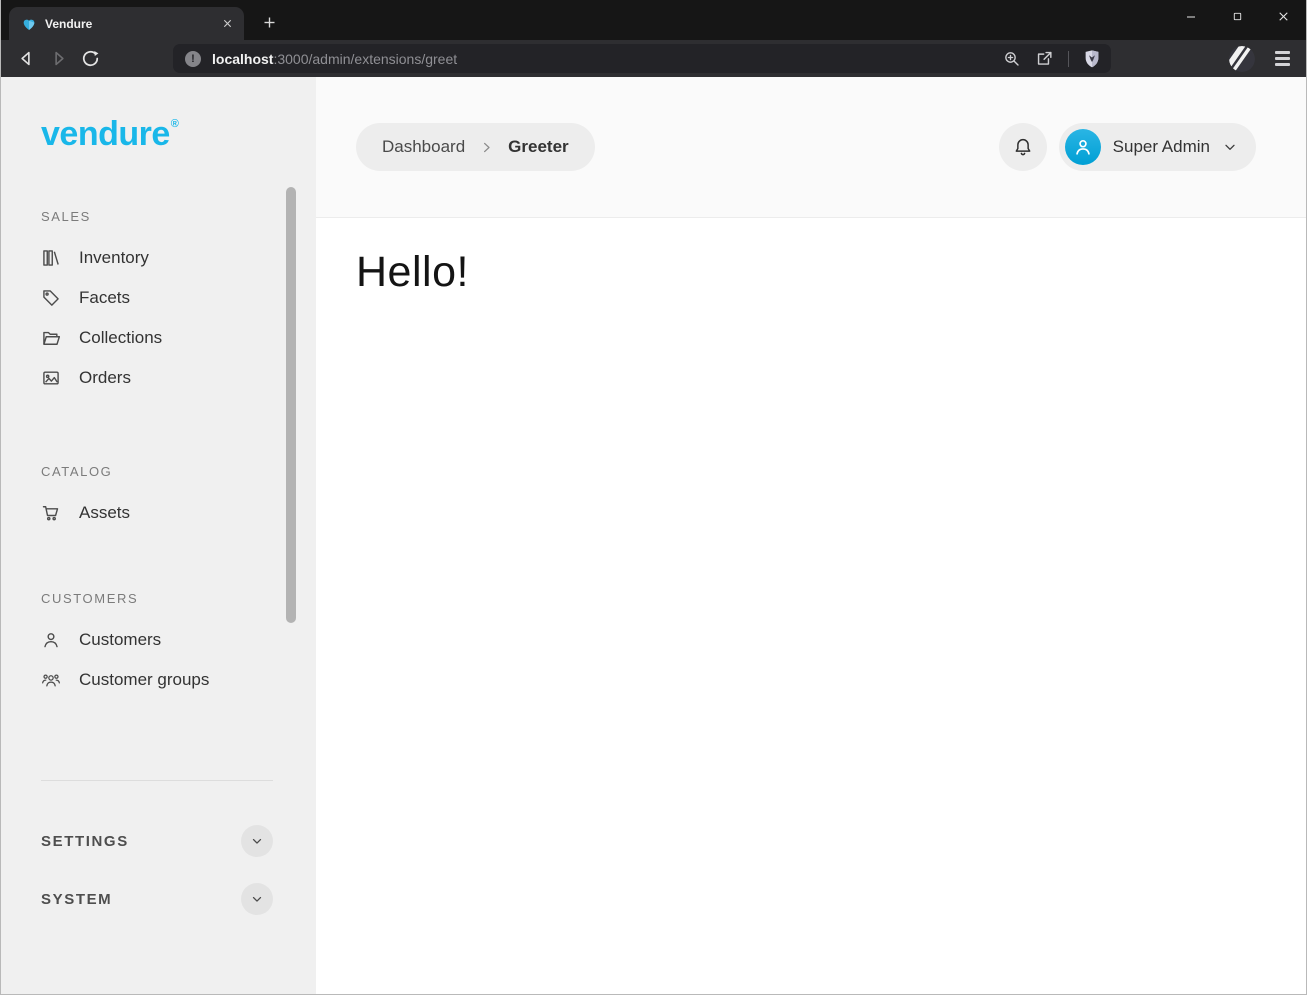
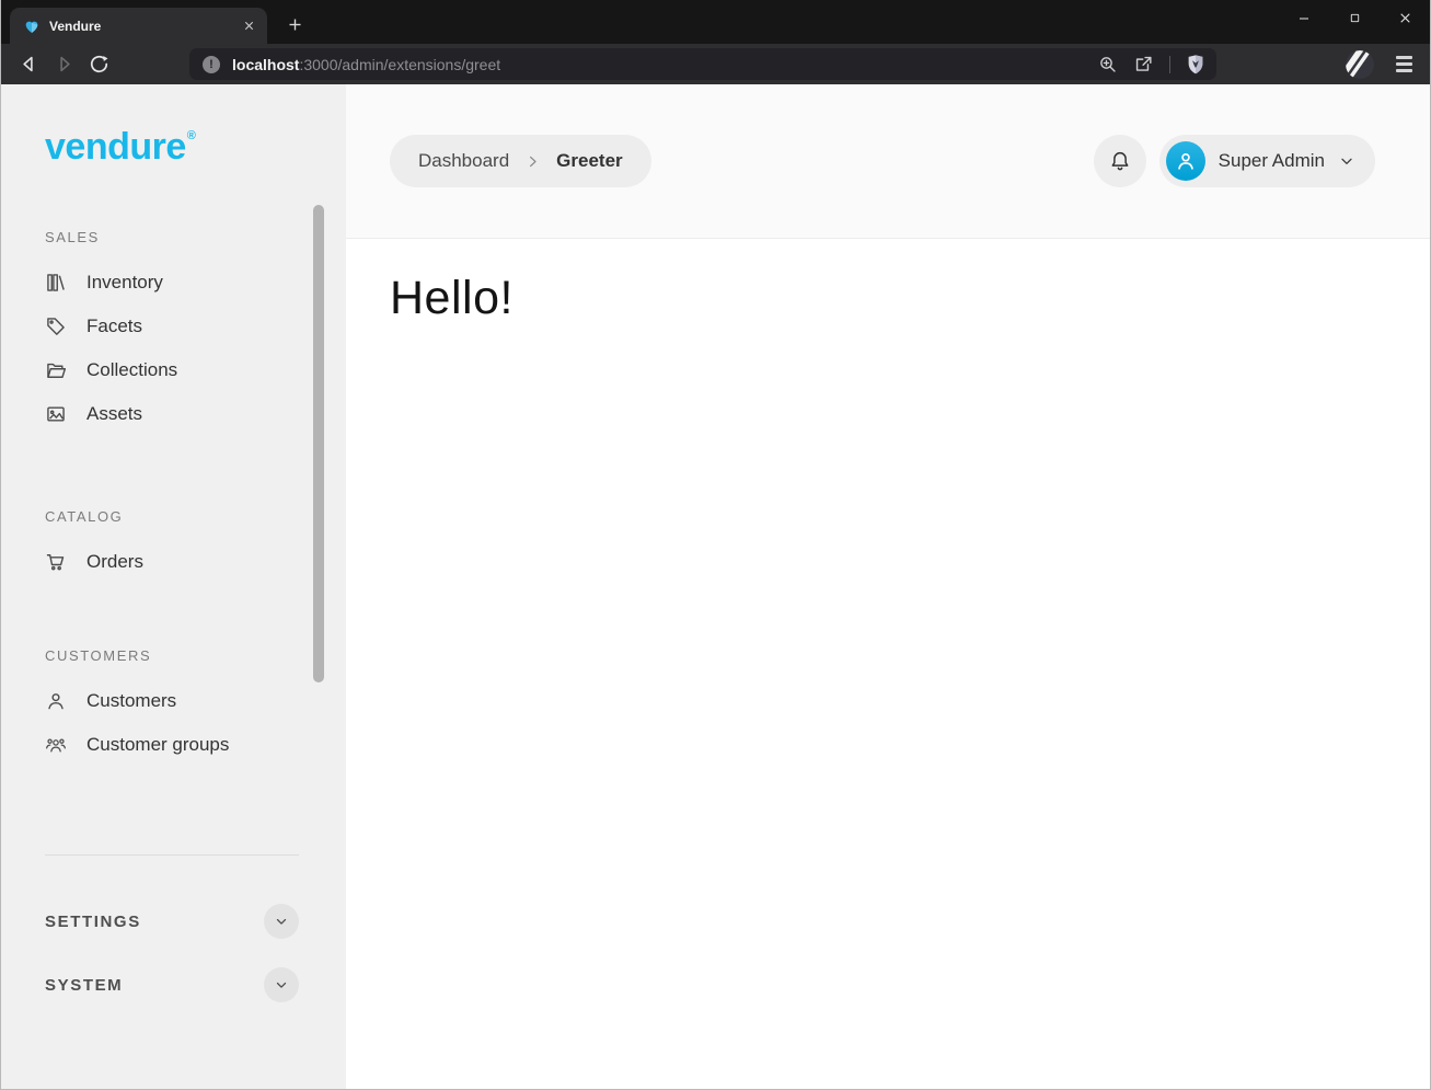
  Vendure
  !
  localhost:3000/admin/extensions/greet
  vendure
  ®
  SALES
  Inventory
  Facets
  Collections
- Orders
+ Assets
  CATALOG
- Assets
+ Orders
  CUSTOMERS
  Customers
  Customer groups
  SETTINGS
  SYSTEM
  Dashboard
  Greeter
  Super Admin
  Hello!
